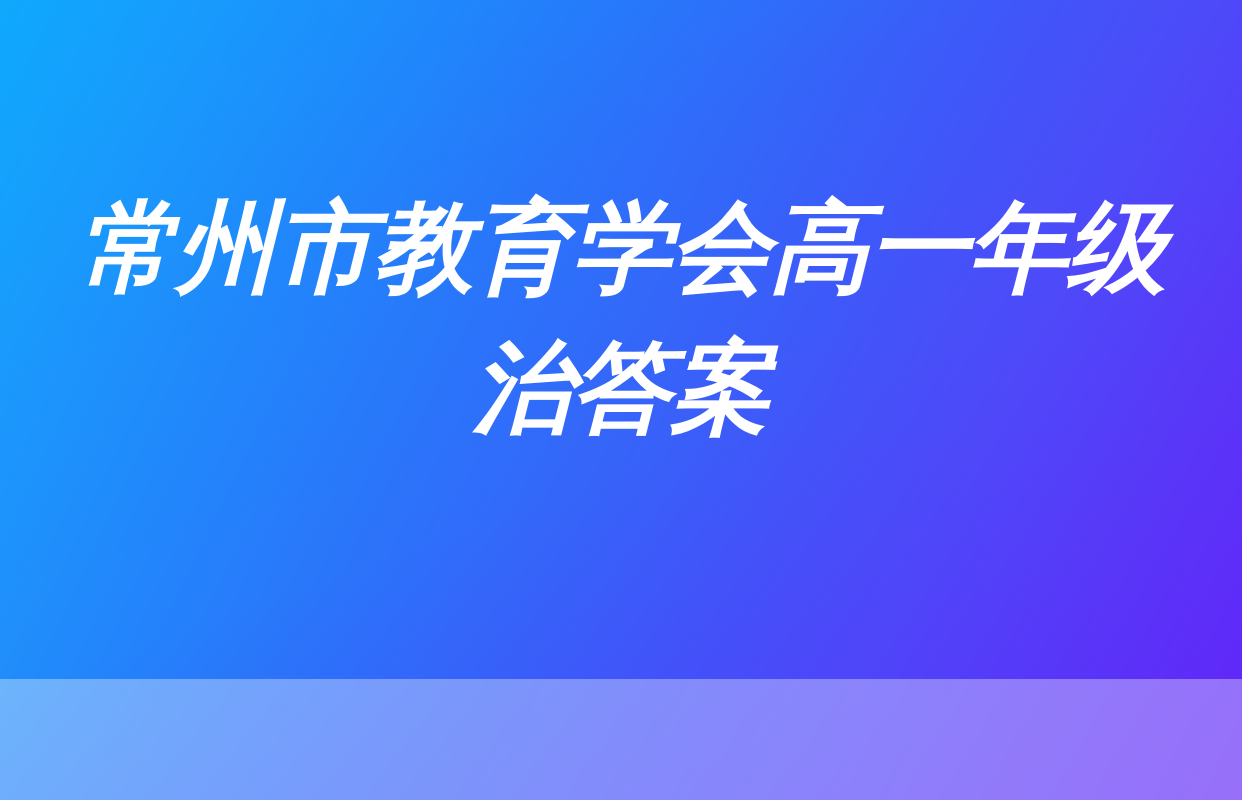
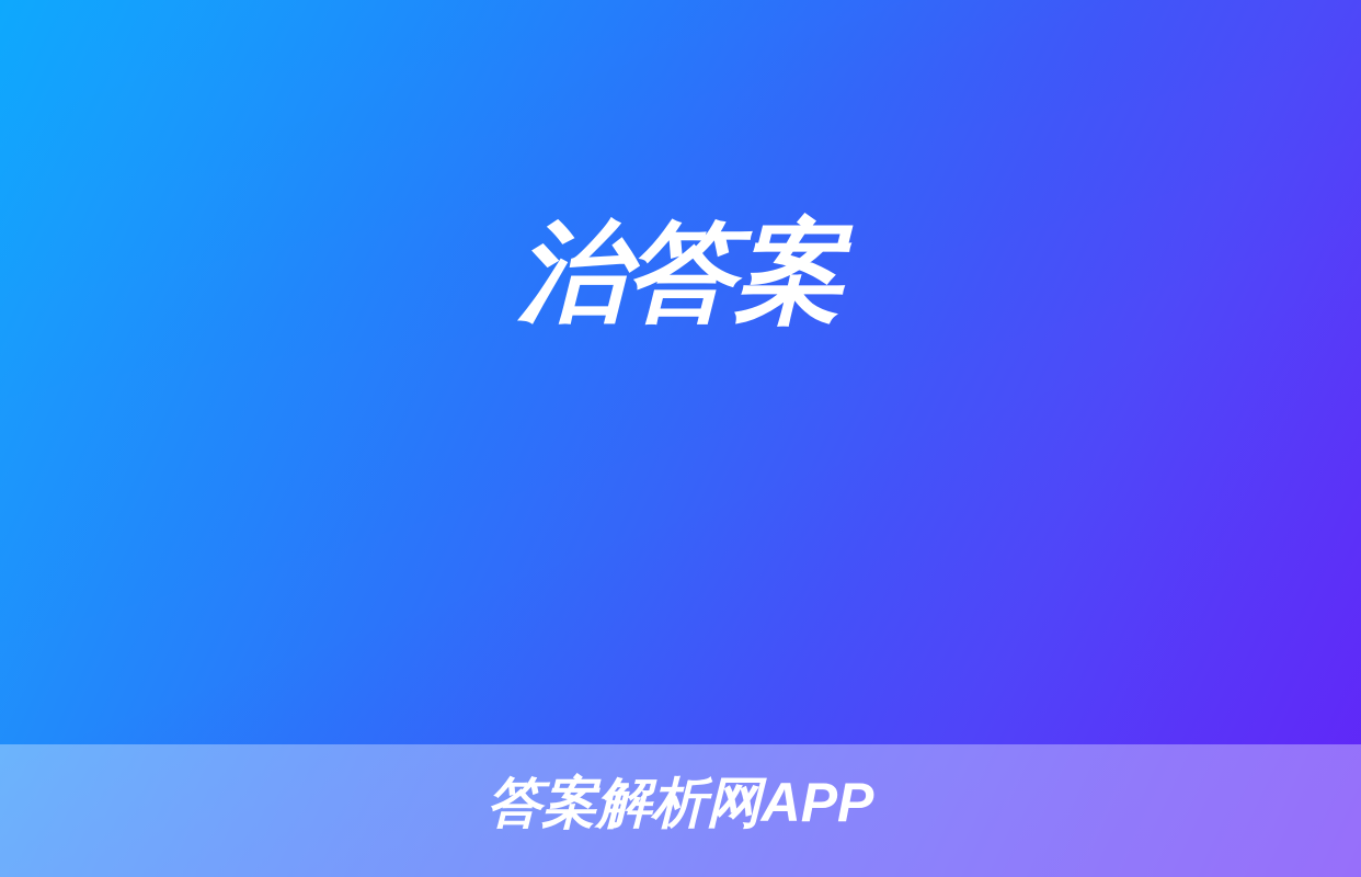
- 常州市教育学会高一年级
  治答案
+ 答案解析网APP
